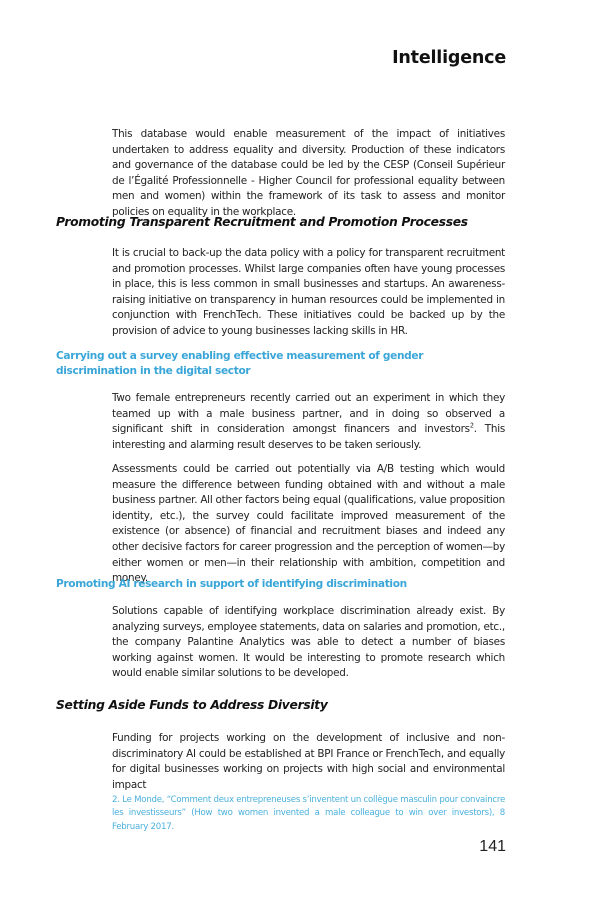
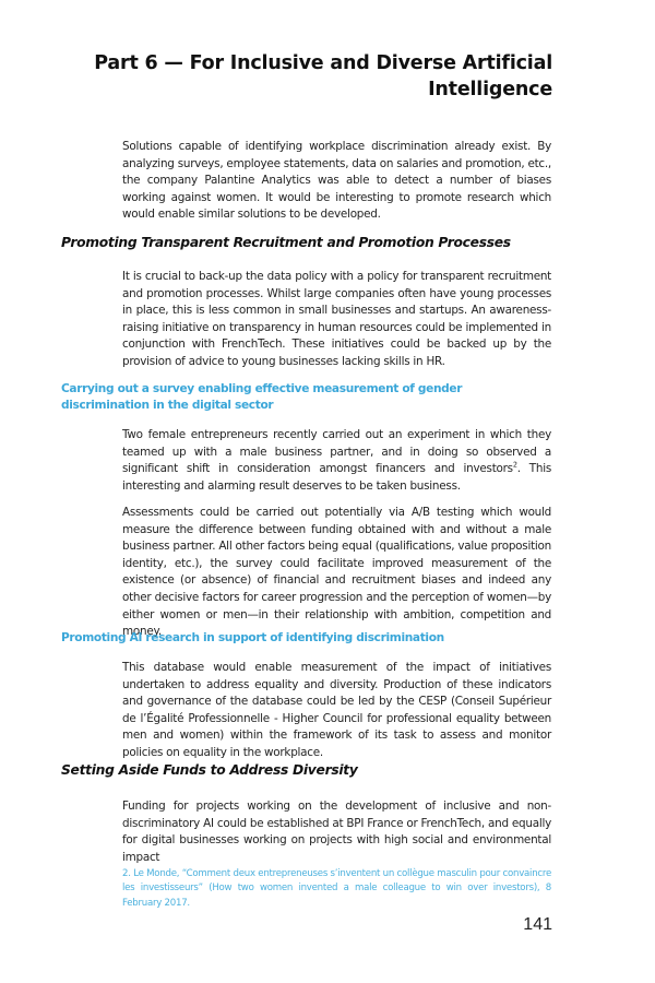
+ Part 6 — For Inclusive and Diverse Artificial
  Intelligence
- This database would enable measurement of the impact of initiatives undertaken to address equality and diversity. Production of these indicators and governance of the database could be led by the CESP (Conseil Supérieur de l’Égalité Professionnelle - Higher Council for professional equality between men and women) within the framework of its task to assess and monitor policies on equality in the workplace.
+ Solutions capable of identifying workplace discrimination already exist. By analyzing surveys, employee statements, data on salaries and promotion, etc., the company Palantine Analytics was able to detect a number of biases working against women. It would be interesting to promote research which would enable similar solutions to be developed.
  Promoting Transparent Recruitment and Promotion Processes
  It is crucial to back-up the data policy with a policy for transparent recruitment and promotion processes. Whilst large companies often have young processes in place, this is less common in small businesses and startups. An awareness-raising initiative on transparency in human resources could be implemented in conjunction with FrenchTech. These initiatives could be backed up by the provision of advice to young businesses lacking skills in HR.
  Carrying out a survey enabling effective measurement of gender discrimination in the digital sector
- Two female entrepreneurs recently carried out an experiment in which they teamed up with a male business partner, and in doing so observed a significant shift in consideration amongst financers and investors2. This interesting and alarming result deserves to be taken seriously.
+ Two female entrepreneurs recently carried out an experiment in which they teamed up with a male business partner, and in doing so observed a significant shift in consideration amongst financers and investors2. This interesting and alarming result deserves to be taken business.
  Assessments could be carried out potentially via A/B testing which would measure the difference between funding obtained with and without a male business partner. All other factors being equal (qualifications, value proposition identity, etc.), the survey could facilitate improved measurement of the existence (or absence) of financial and recruitment biases and indeed any other decisive factors for career progression and the perception of women—by either women or men—in their relationship with ambition, competition and money.
  Promoting AI research in support of identifying discrimination
- Solutions capable of identifying workplace discrimination already exist. By analyzing surveys, employee statements, data on salaries and promotion, etc., the company Palantine Analytics was able to detect a number of biases working against women. It would be interesting to promote research which would enable similar solutions to be developed.
+ This database would enable measurement of the impact of initiatives undertaken to address equality and diversity. Production of these indicators and governance of the database could be led by the CESP (Conseil Supérieur de l’Égalité Professionnelle - Higher Council for professional equality between men and women) within the framework of its task to assess and monitor policies on equality in the workplace.
  Setting Aside Funds to Address Diversity
  Funding for projects working on the development of inclusive and non-discriminatory AI could be established at BPI France or FrenchTech, and equally for digital businesses working on projects with high social and environmental impact
  2. Le Monde, “Comment deux entrepreneuses s’inventent un collègue masculin pour convaincre les investisseurs” (How two women invented a male colleague to win over investors), 8 February 2017.
  141
